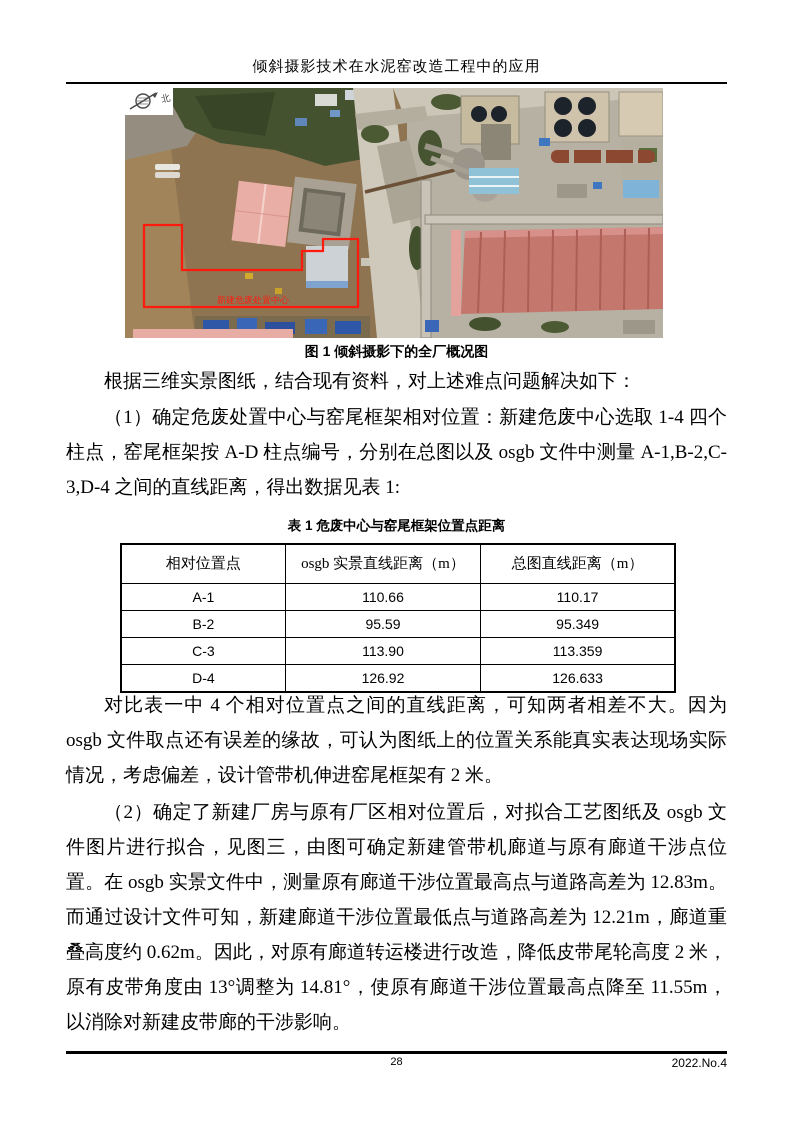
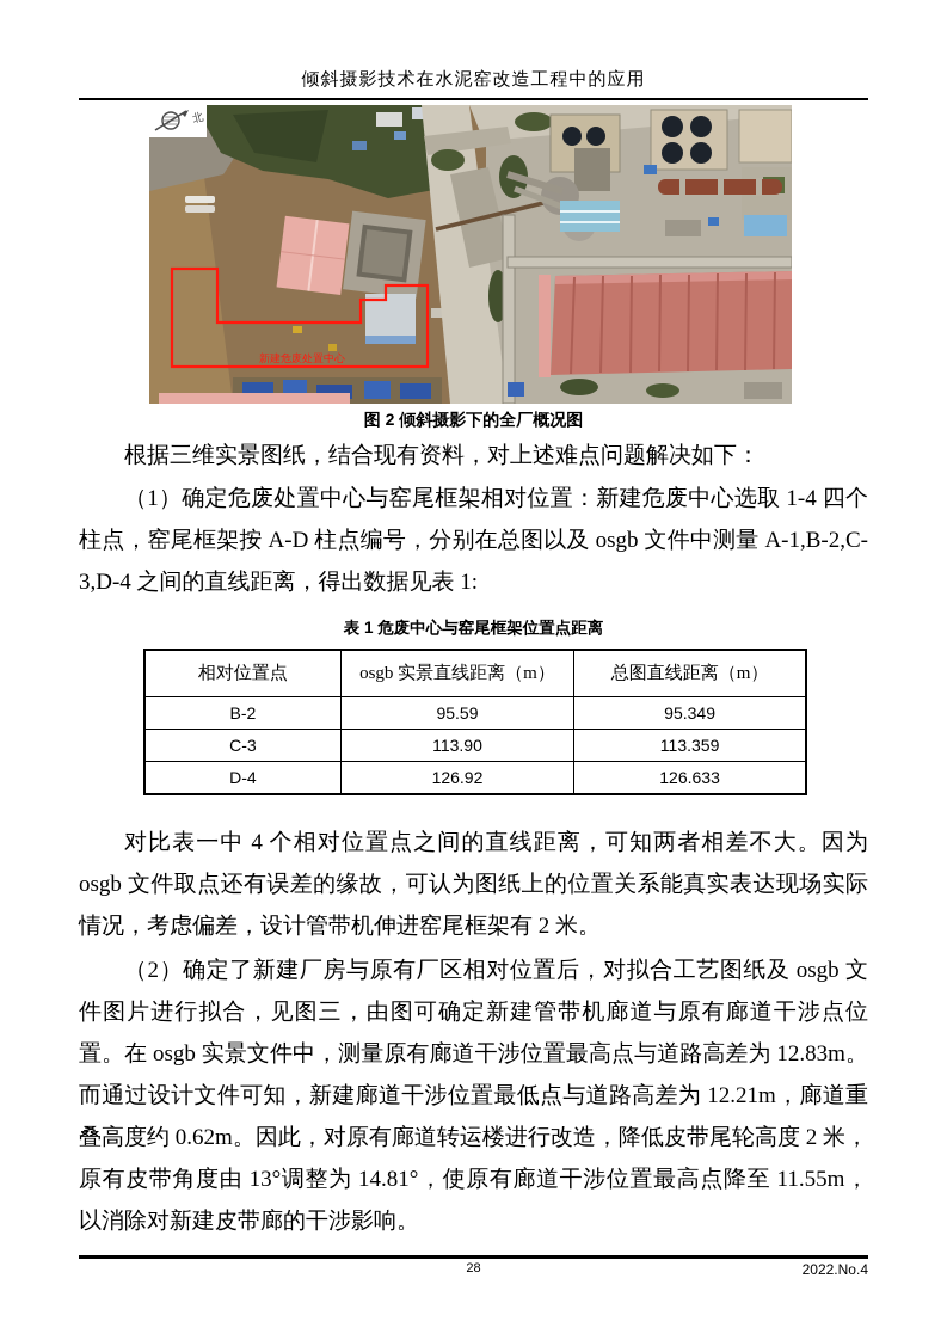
  倾斜摄影技术在水泥窑改造工程中的应用
  新建危废处置中心
- 图 1 倾斜摄影下的全厂概况图
+ 图 2 倾斜摄影下的全厂概况图
  根据三维实景图纸，结合现有资料，对上述难点问题解决如下：
  （1）确定危废处置中心与窑尾框架相对位置：新建危废中心选取 1-4 四个柱点，窑尾框架按 A-D 柱点编号，分别在总图以及 osgb 文件中测量 A-1,B-2,C-3,D-4 之间的直线距离，得出数据见表 1:
  表 1 危废中心与窑尾框架位置点距离
  相对位置点	osgb 实景直线距离（m）	总图直线距离（m）
- A-1	110.66	110.17
  B-2	95.59	95.349
  C-3	113.90	113.359
  D-4	126.92	126.633
  对比表一中 4 个相对位置点之间的直线距离，可知两者相差不大。因为 osgb 文件取点还有误差的缘故，可认为图纸上的位置关系能真实表达现场实际情况，考虑偏差，设计管带机伸进窑尾框架有 2 米。
  （2）确定了新建厂房与原有厂区相对位置后，对拟合工艺图纸及 osgb 文件图片进行拟合，见图三，由图可确定新建管带机廊道与原有廊道干涉点位置。在 osgb 实景文件中，测量原有廊道干涉位置最高点与道路高差为 12.83m。而通过设计文件可知，新建廊道干涉位置最低点与道路高差为 12.21m，廊道重叠高度约 0.62m。因此，对原有廊道转运楼进行改造，降低皮带尾轮高度 2 米，原有皮带角度由 13°调整为 14.81°，使原有廊道干涉位置最高点降至 11.55m，以消除对新建皮带廊的干涉影响。
  28
  2022.No.4
